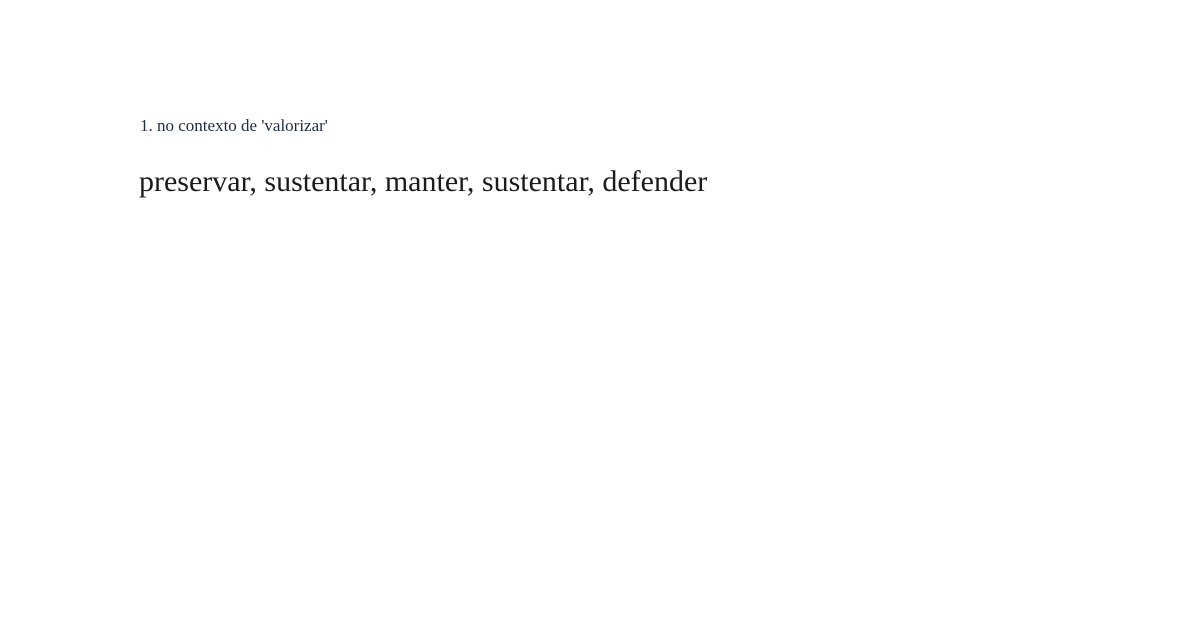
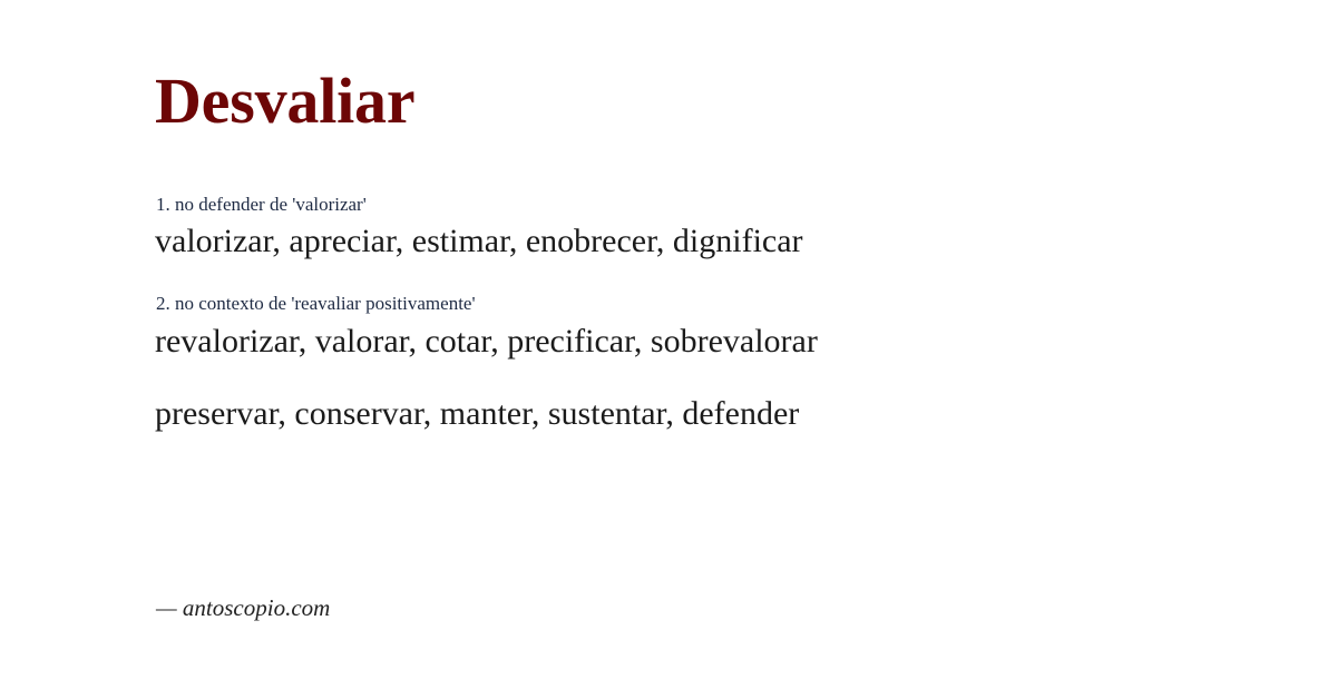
+ Desvaliar
- 1. no contexto de 'valorizar'
+ 1. no defender de 'valorizar'
+ valorizar, apreciar, estimar, enobrecer, dignificar
+ 2. no contexto de 'reavaliar positivamente'
+ revalorizar, valorar, cotar, precificar, sobrevalorar
- preservar, sustentar, manter, sustentar, defender
+ preservar, conservar, manter, sustentar, defender
+ — antoscopio.com
